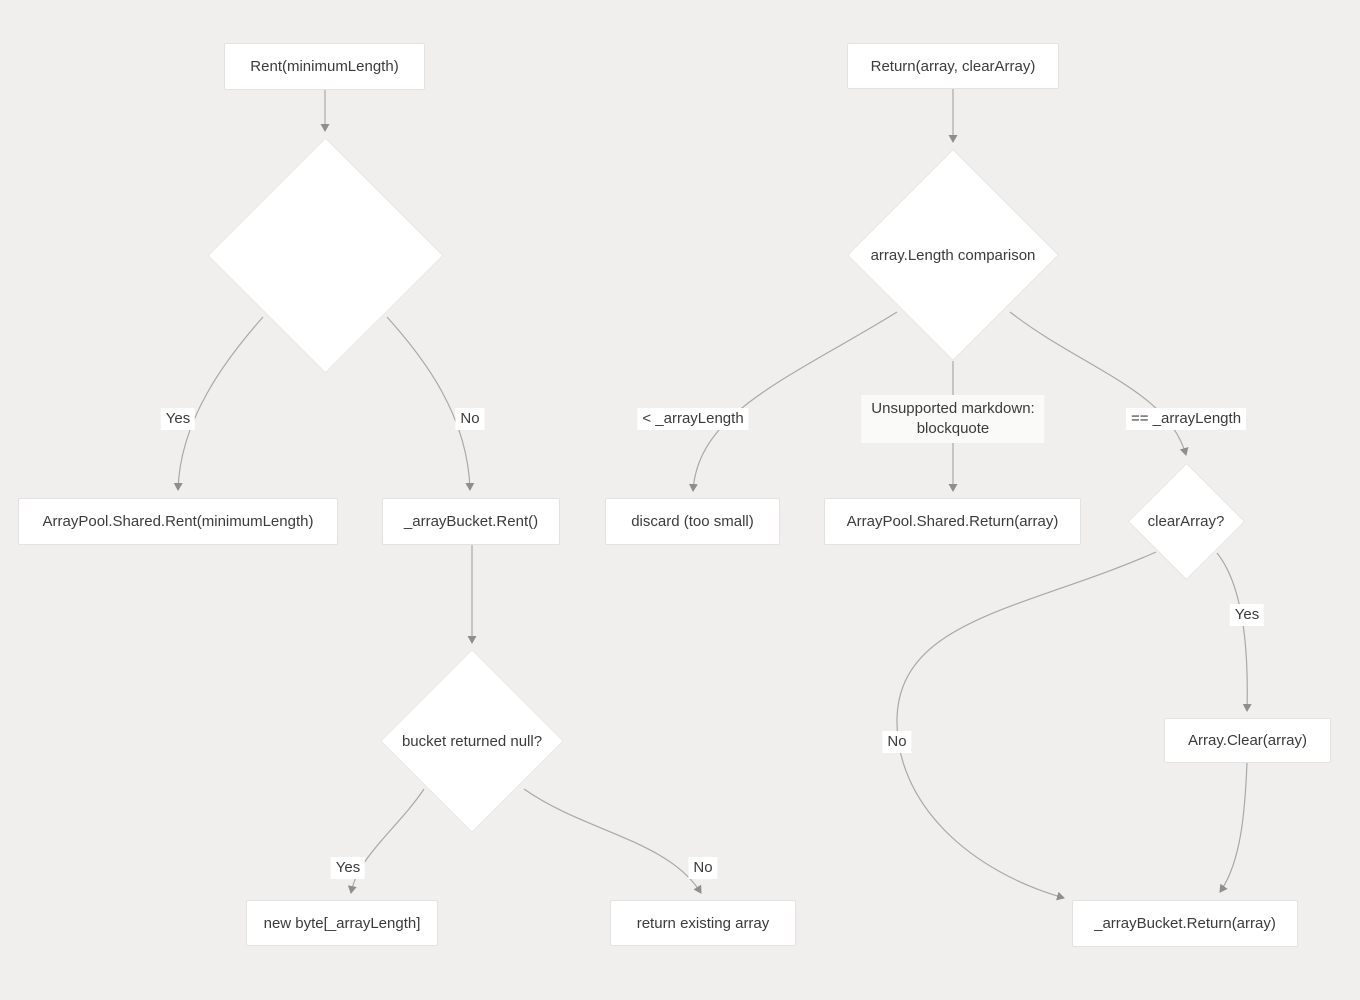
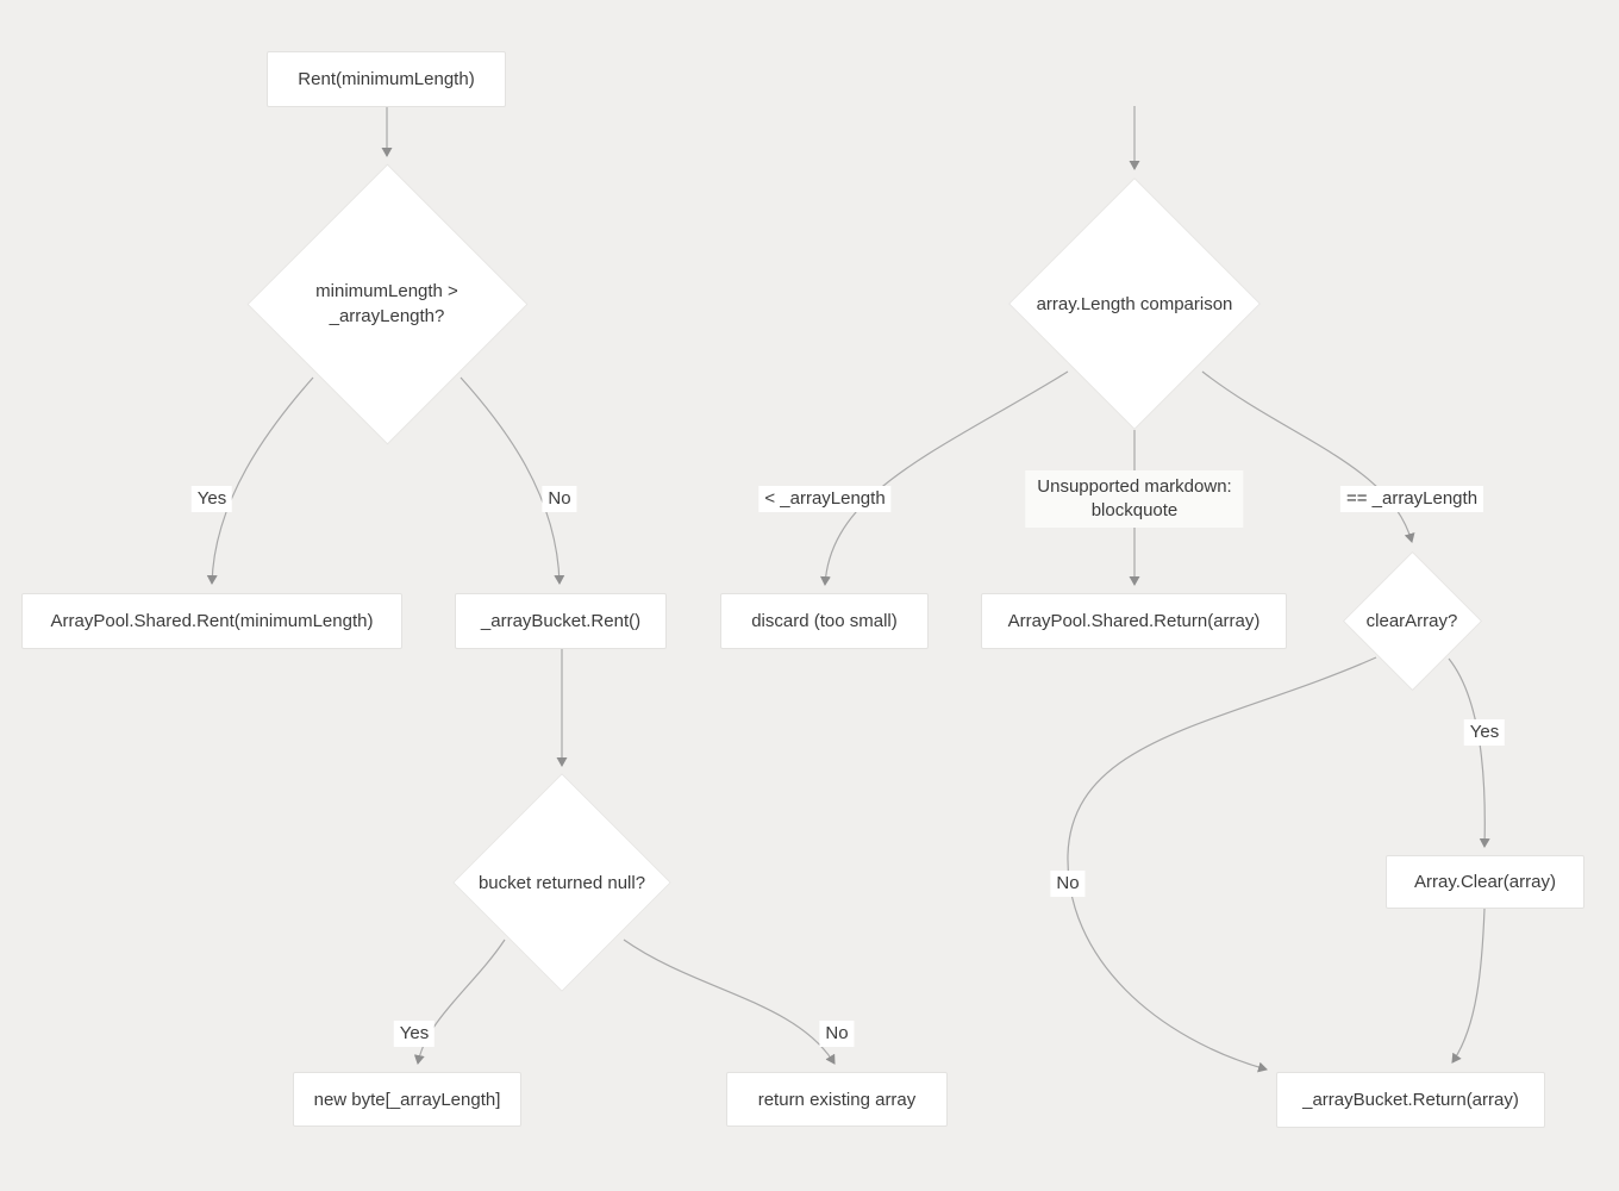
  Rent(minimumLength)
- Return(array, clearArray)
  ArrayPool.Shared.Rent(minimumLength)
  _arrayBucket.Rent()
  discard (too small)
  ArrayPool.Shared.Return(array)
  new byte[_arrayLength]
  return existing array
  Array.Clear(array)
  _arrayBucket.Return(array)
+ minimumLength >
+ _arrayLength?
  bucket returned null?
  array.Length comparison
  clearArray?
  Yes
  No
  < _arrayLength
  Unsupported markdown:
  blockquote
  == _arrayLength
  Yes
  No
  Yes
  No
